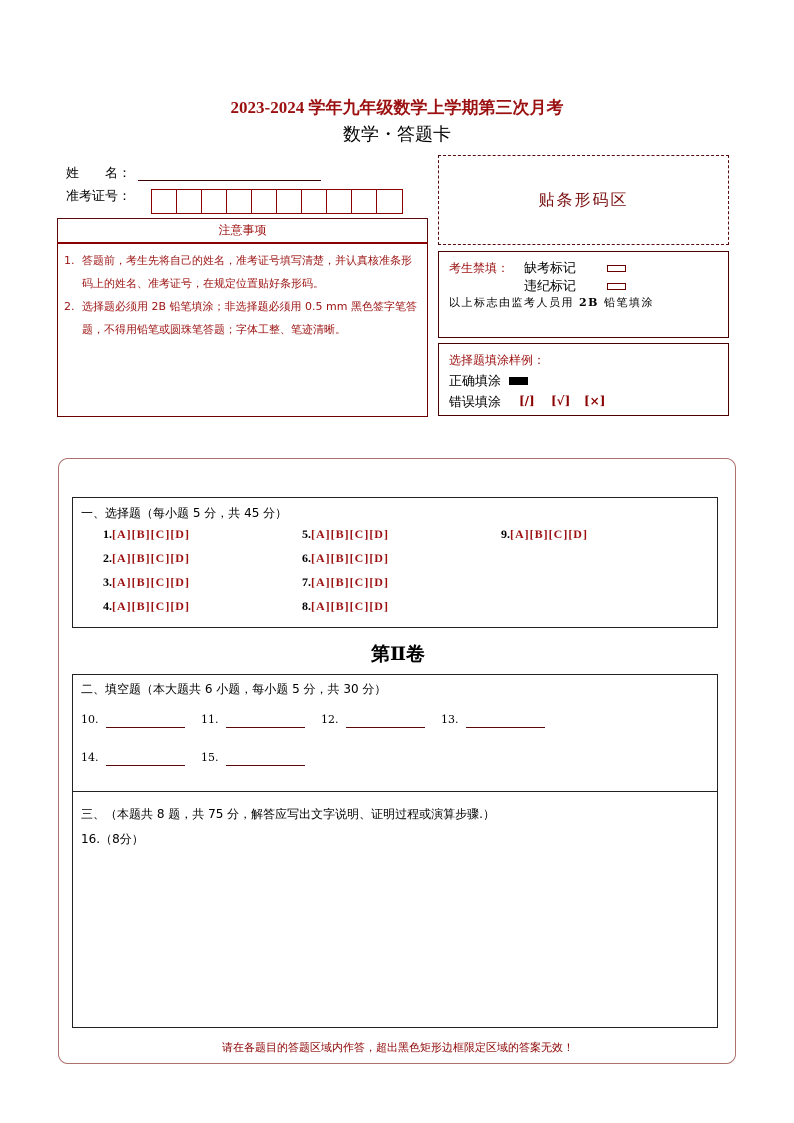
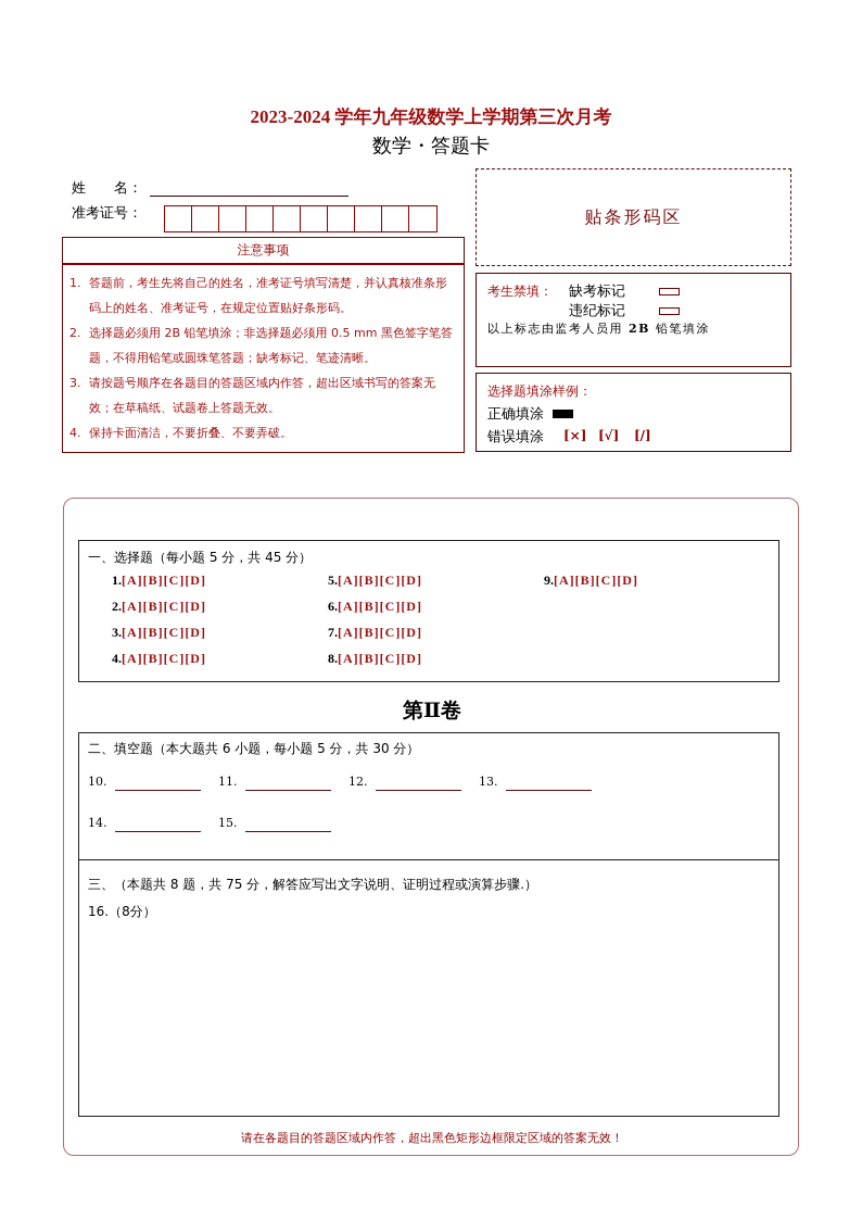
  2023-2024 学年九年级数学上学期第三次月考
  数学・答题卡
  姓 名：
  准考证号：
  注意事项
  1.
  答题前，考生先将自己的姓名，准考证号填写清楚，并认真核准条形码上的姓名、准考证号，在规定位置贴好条形码。
  2.
- 选择题必须用 2B 铅笔填涂；非选择题必须用 0.5 mm 黑色签字笔答题，不得用铅笔或圆珠笔答题；字体工整、笔迹清晰。
+ 选择题必须用 2B 铅笔填涂；非选择题必须用 0.5 mm 黑色签字笔答题，不得用铅笔或圆珠笔答题；缺考标记、笔迹清晰。
+ 3.
+ 请按题号顺序在各题目的答题区域内作答，超出区域书写的答案无效；在草稿纸、试题卷上答题无效。
+ 4.
+ 保持卡面清洁，不要折叠、不要弄破。
  贴条形码区
  考生禁填：
  缺考标记
  违纪标记
  以上标志由监考人员用 2B 铅笔填涂
  选择题填涂样例：
  正确填涂
  错误填涂
- [/]
+ [×]
  [√]
- [×]
+ [/]
  一、选择题（每小题 5 分，共 45 分）
  1.[A][B][C][D]
  2.[A][B][C][D]
  3.[A][B][C][D]
  4.[A][B][C][D]
  5.[A][B][C][D]
  6.[A][B][C][D]
  7.[A][B][C][D]
  8.[A][B][C][D]
  9.[A][B][C][D]
  第Ⅱ卷
  二、填空题（本大题共 6 小题，每小题 5 分，共 30 分）
  10.
  11.
  12.
  13.
  14.
  15.
  三、（本题共 8 题，共 75 分，解答应写出文字说明、证明过程或演算步骤.）
  16.（8分）
  请在各题目的答题区域内作答，超出黑色矩形边框限定区域的答案无效！
